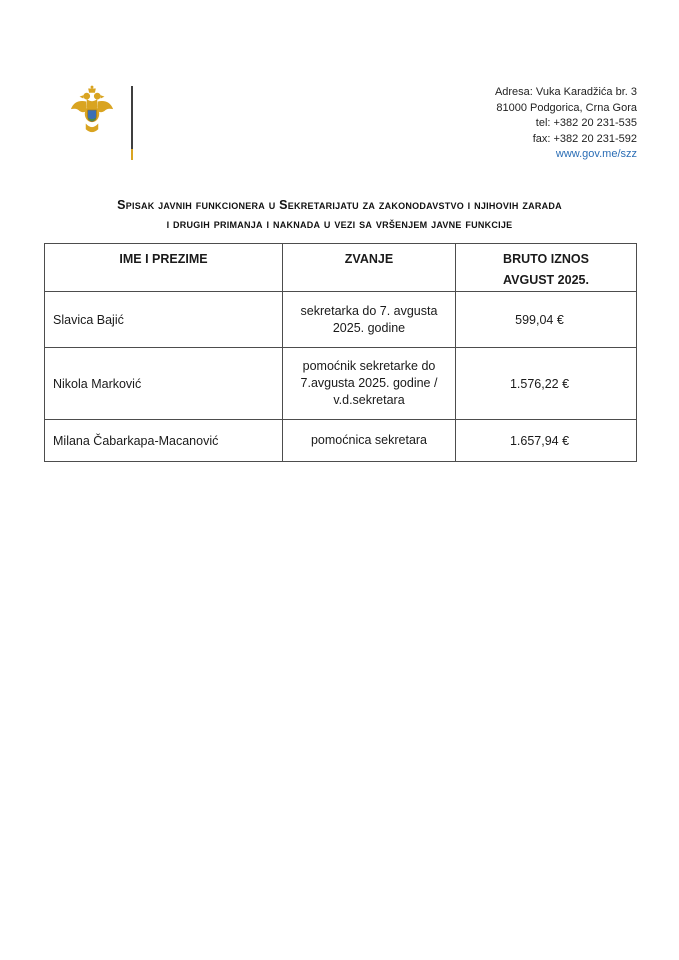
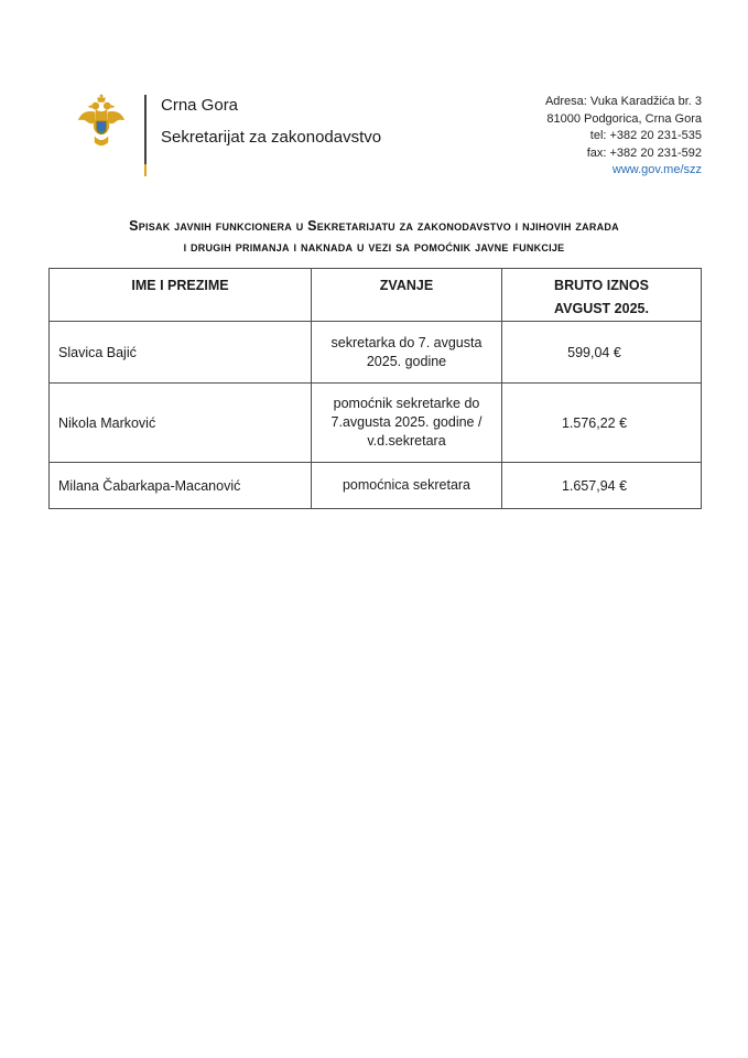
+ Crna Gora
+ Sekretarijat za zakonodavstvo
  Adresa: Vuka Karadžića br. 3
  81000 Podgorica, Crna Gora
  tel: +382 20 231-535
  fax: +382 20 231-592
  www.gov.me/szz
  Spisak javnih funkcionera u Sekretarijatu za zakonodavstvo i njihovih zarada
- i drugih primanja i naknada u vezi sa vršenjem javne funkcije
+ i drugih primanja i naknada u vezi sa pomoćnik javne funkcije
  IME I PREZIME	ZVANJE	BRUTO IZNOS AVGUST 2025.
  Slavica Bajić	sekretarka do 7. avgusta 2025. godine	599,04 €
  Nikola Marković	pomoćnik sekretarke do 7.avgusta 2025. godine / v.d.sekretara	1.576,22 €
  Milana Čabarkapa-Macanović	pomoćnica sekretara	1.657,94 €
